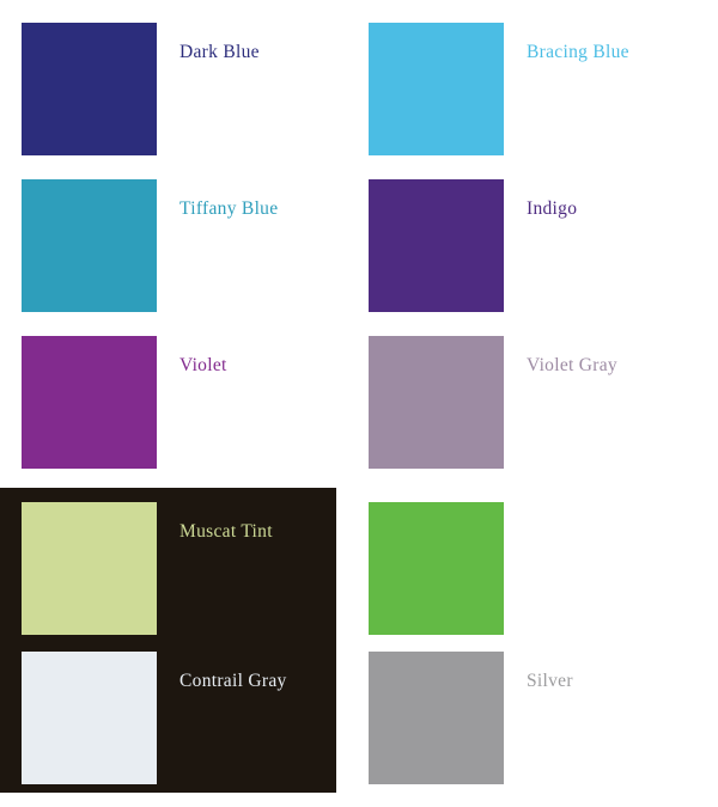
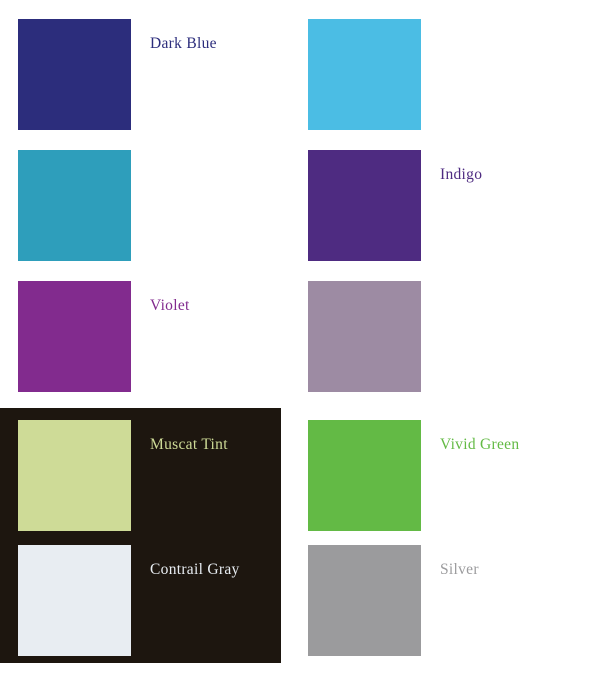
  Dark Blue
- Bracing Blue
- Tiffany Blue
  Indigo
  Violet
- Violet Gray
  Muscat Tint
+ Vivid Green
  Contrail Gray
  Silver
